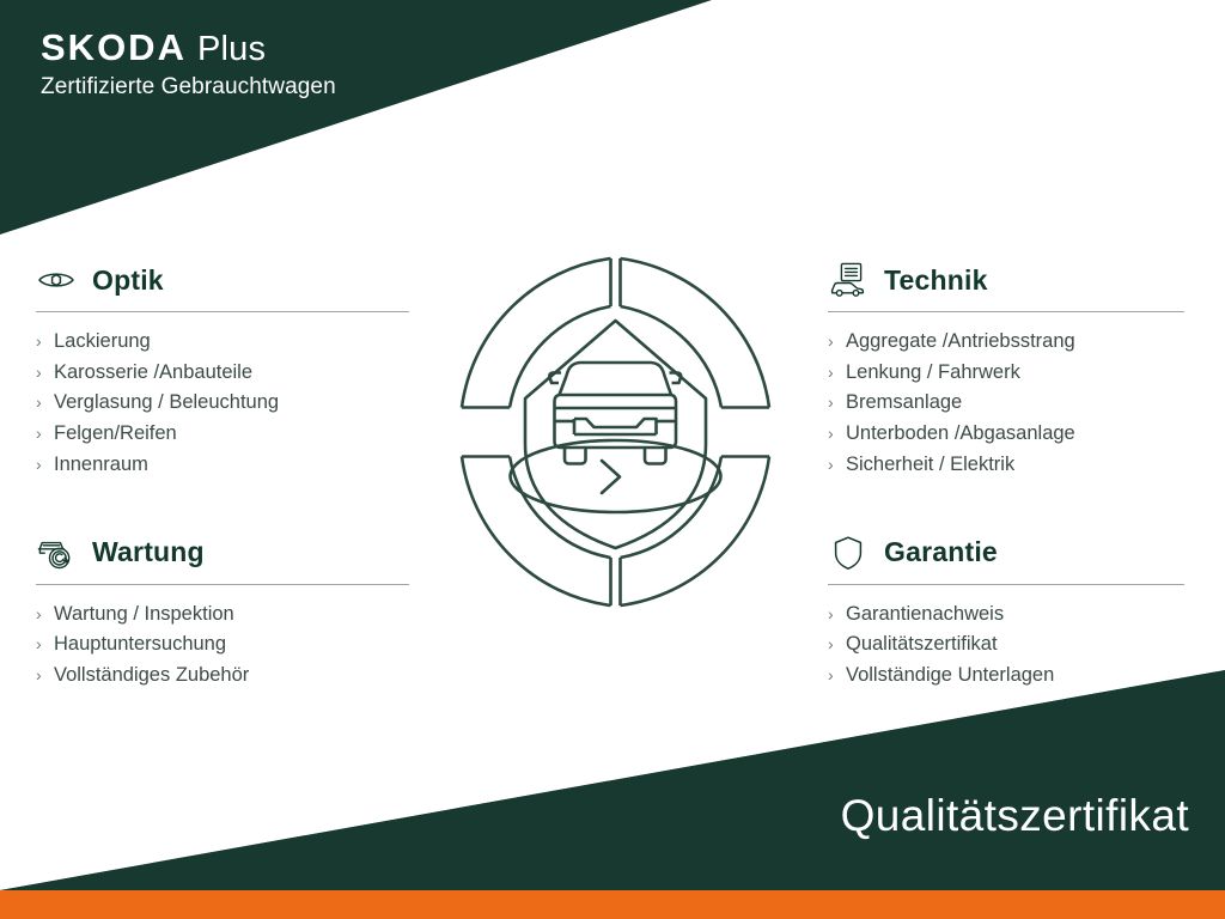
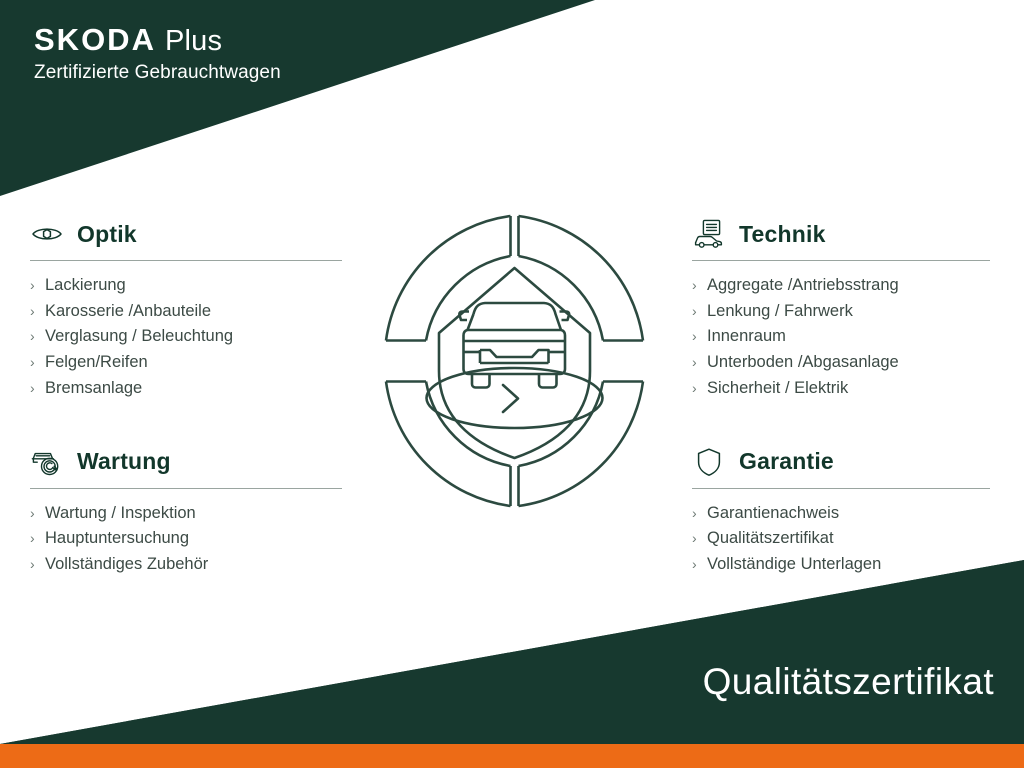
  SKODA
  Plus
  Zertifizierte Gebrauchtwagen
  Optik
  ›
  Lackierung
  ›
  Karosserie /Anbauteile
  ›
  Verglasung / Beleuchtung
  ›
  Felgen/Reifen
  ›
- Innenraum
+ Bremsanlage
  Wartung
  ›
  Wartung / Inspektion
  ›
  Hauptuntersuchung
  ›
  Vollständiges Zubehör
  Technik
  ›
  Aggregate /Antriebsstrang
  ›
  Lenkung / Fahrwerk
  ›
- Bremsanlage
+ Innenraum
  ›
  Unterboden /Abgasanlage
  ›
  Sicherheit / Elektrik
  Garantie
  ›
  Garantienachweis
  ›
  Qualitätszertifikat
  ›
  Vollständige Unterlagen
  Qualitätszertifikat
